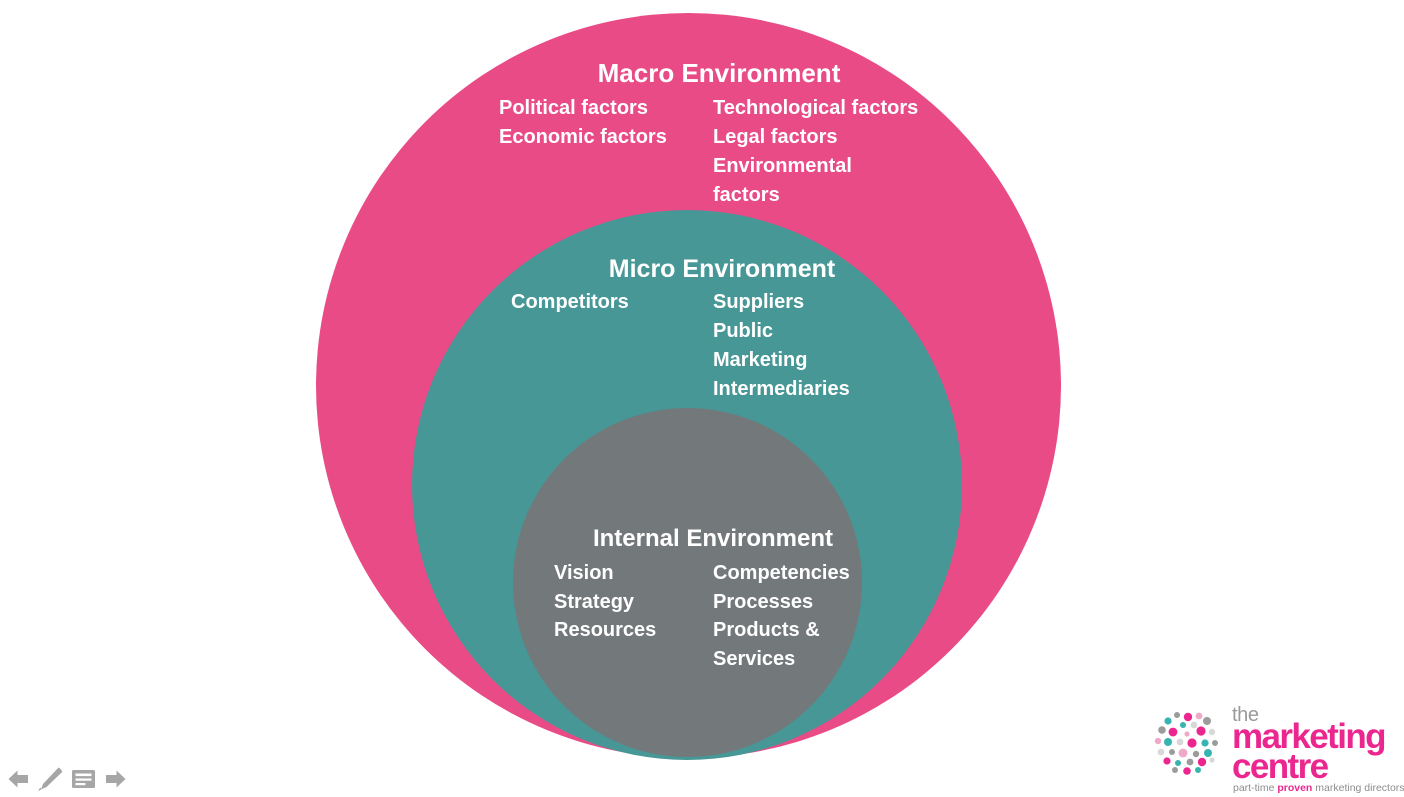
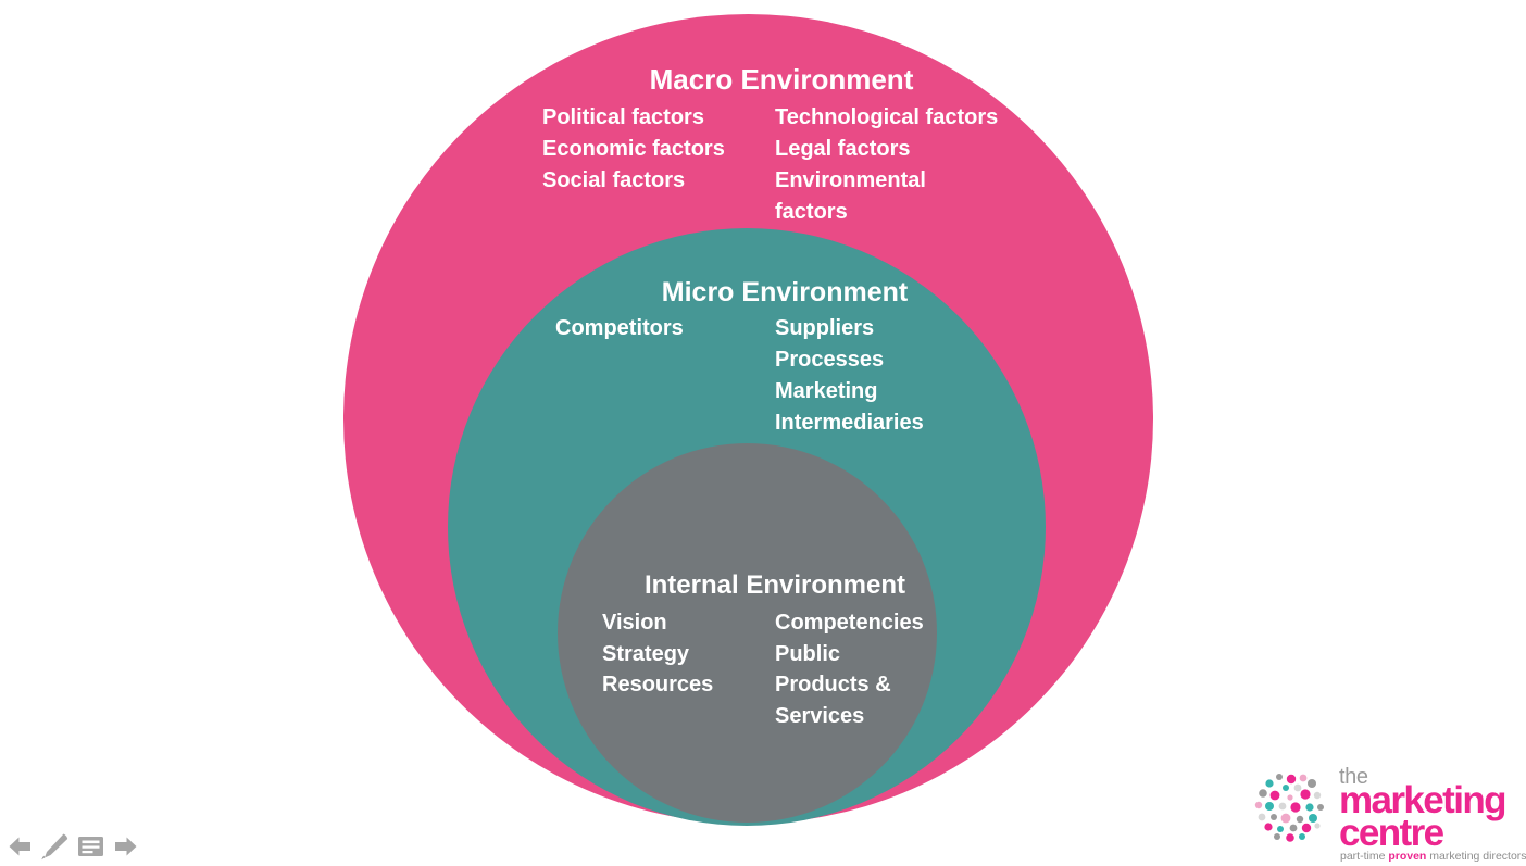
  Macro Environment
  Political factors
  Economic factors
+ Social factors
  Technological factors
  Legal factors
  Environmental factors
  Micro Environment
  Competitors
  Suppliers
- Public
+ Processes
  Marketing Intermediaries
  Internal Environment
  Vision
  Strategy
  Resources
  Competencies
- Processes
+ Public
  Products & Services
  the
  marketing
  centre
  part-time proven marketing directors
